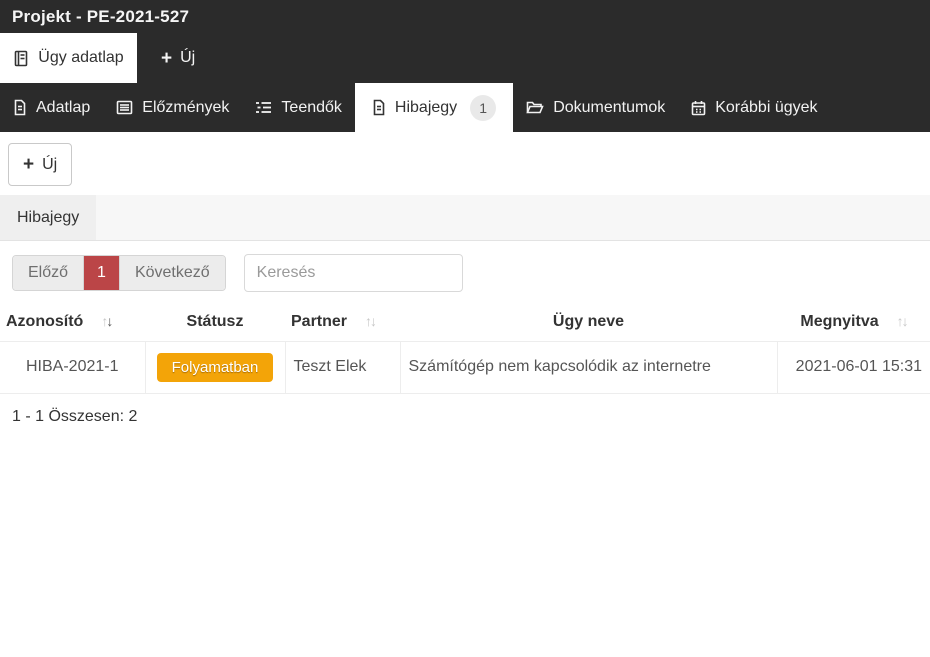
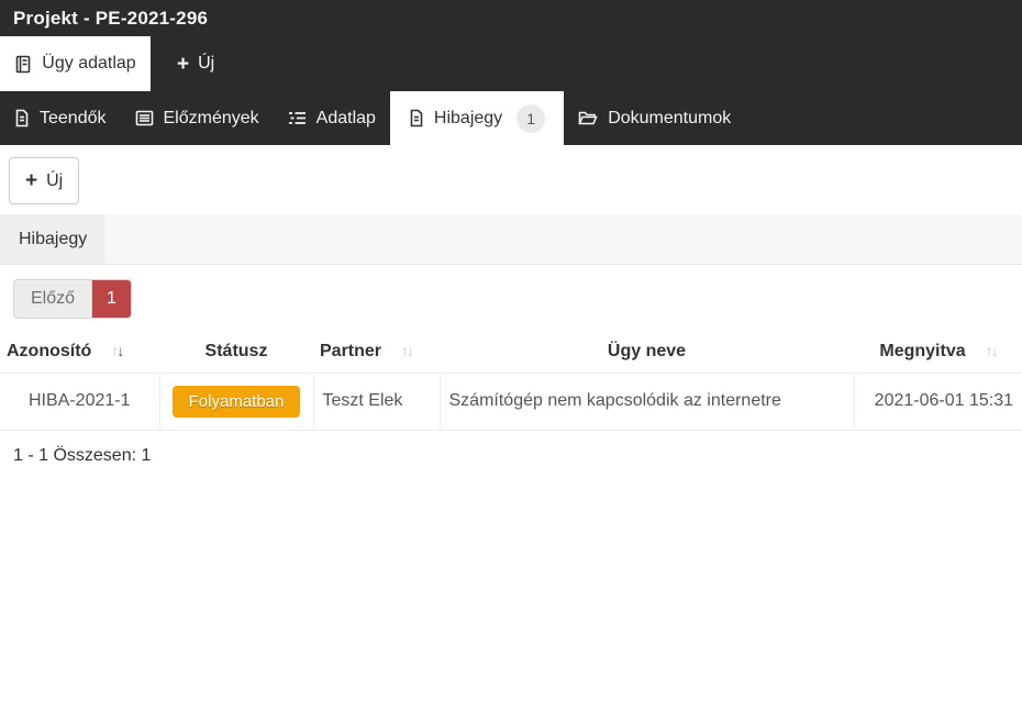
- Projekt - PE-2021-527
+ Projekt - PE-2021-296
  Ügy adatlap
  +
  Új
- Adatlap
+ Teendők
  Előzmények
- Teendők
+ Adatlap
  Hibajegy
  1
  Dokumentumok
- Korábbi ügyek
  +
  Új
  Hibajegy
  Előző
  1
- Következő
- Keresés
  Azonosító ↑↓	Státusz	Partner ↑↓	Ügy neve	Megnyitva ↑↓
  HIBA-2021-1	Folyamatban	Teszt Elek	Számítógép nem kapcsolódik az internetre	2021-06-01 15:31
- 1 - 1 Összesen: 2
+ 1 - 1 Összesen: 1
